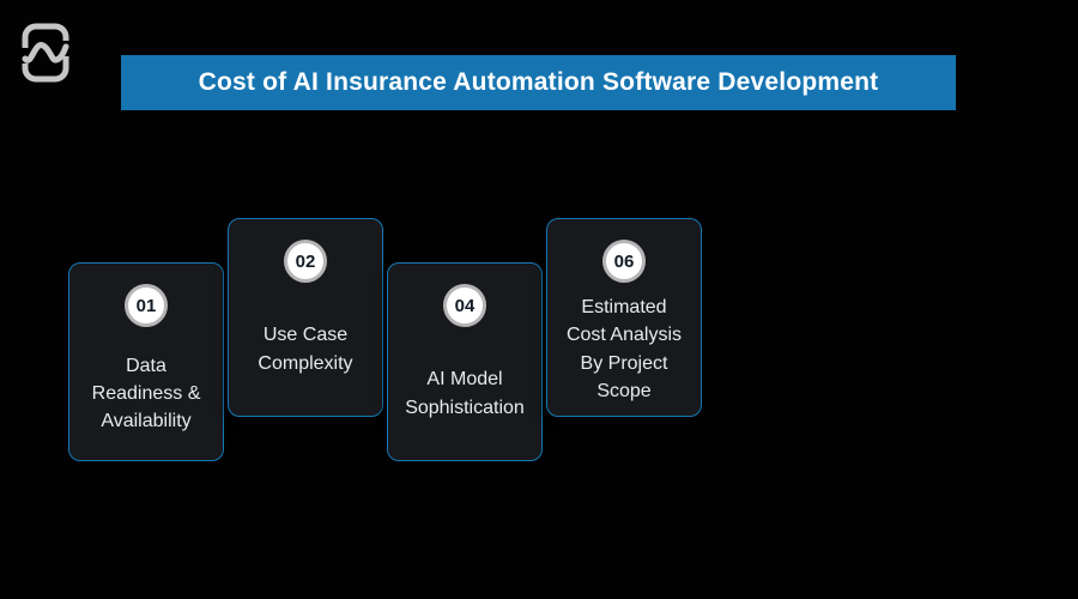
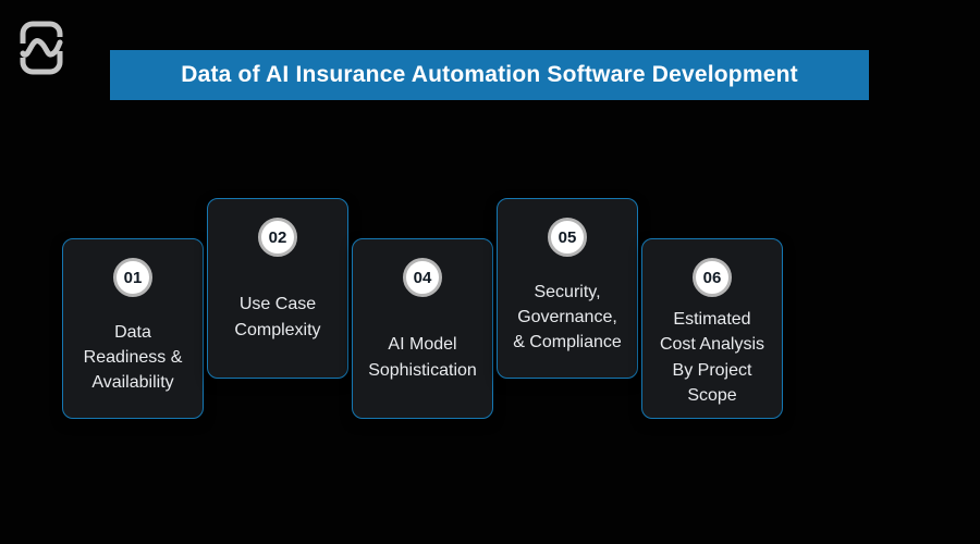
- Cost of AI Insurance Automation Software Development
+ Data of AI Insurance Automation Software Development
  01
  Data Readiness & Availability
  02
  Use Case Complexity
  04
  AI Model Sophistication
+ 05
+ Security, Governance, & Compliance
  06
  Estimated Cost Analysis By Project Scope
